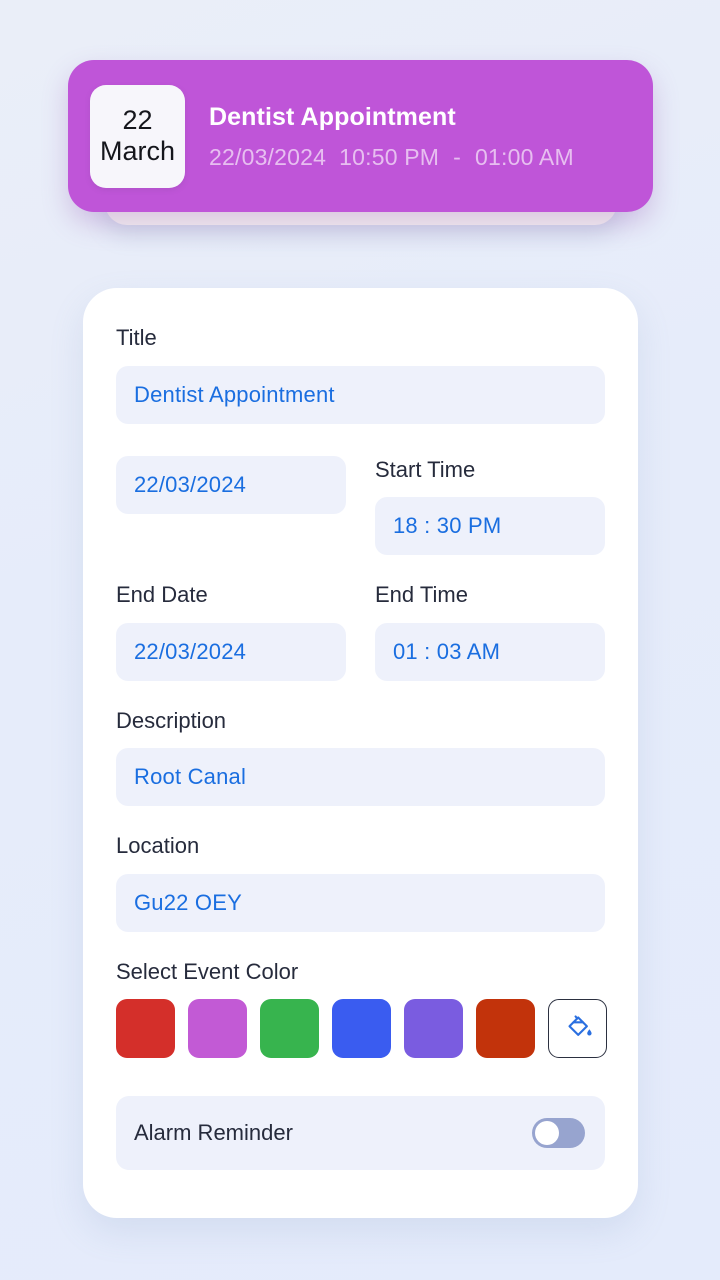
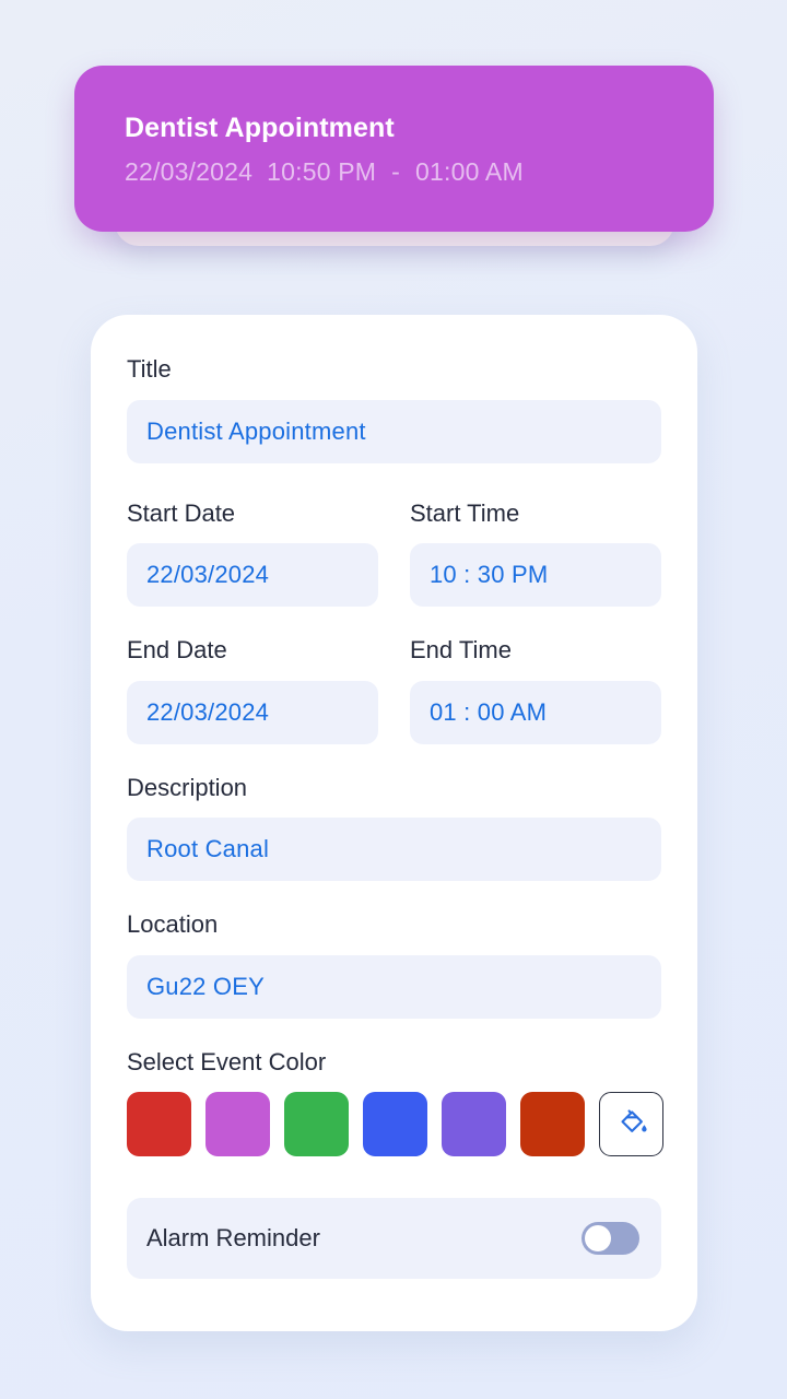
- 22
- March
  Dentist Appointment
  22/03/2024
  10:50 PM
  -
  01:00 AM
  Title
  Dentist Appointment
+ Start Date
  22/03/2024
  Start Time
- 18 : 30 PM
+ 10 : 30 PM
  End Date
  22/03/2024
  End Time
- 01 : 03 AM
+ 01 : 00 AM
  Description
  Root Canal
  Location
  Gu22 OEY
  Select Event Color
  Alarm Reminder
